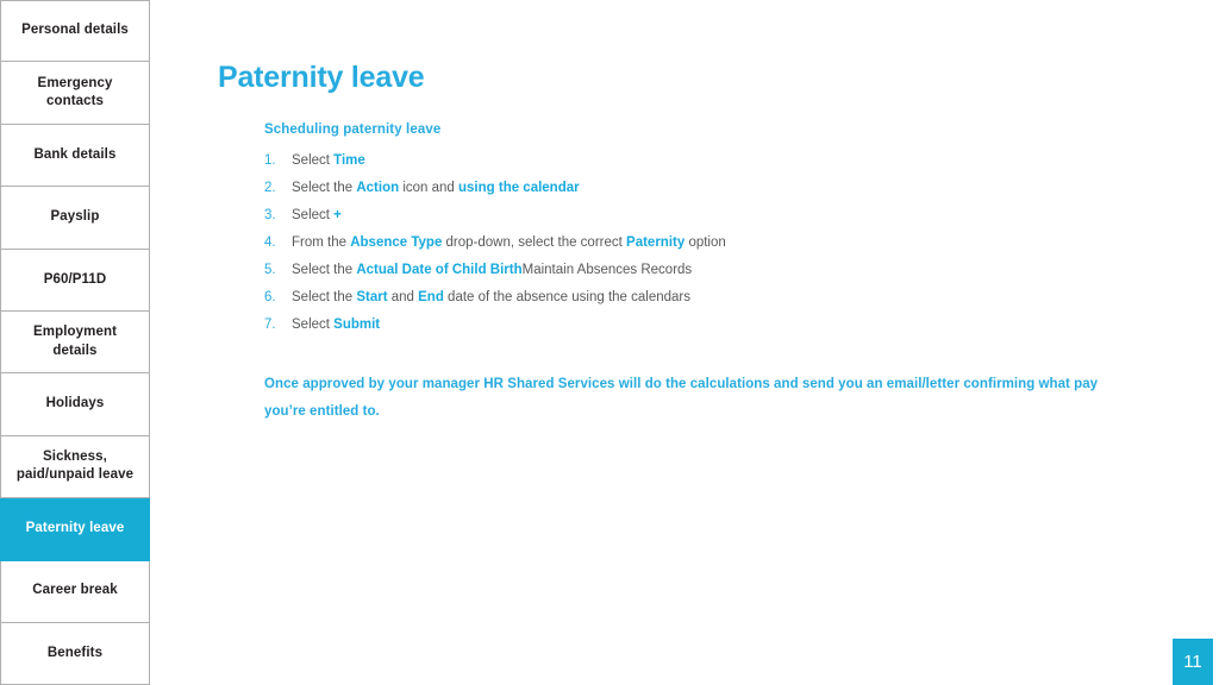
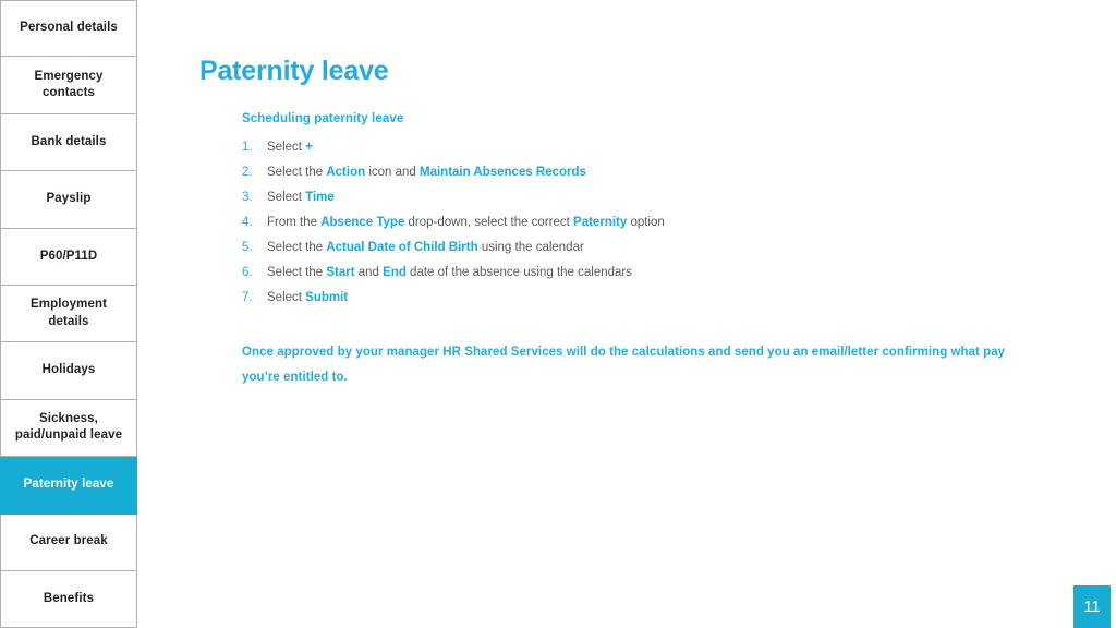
  Personal details
  Emergency
  contacts
  Bank details
  Payslip
  P60/P11D
  Employment
  details
  Holidays
  Sickness,
  paid/unpaid leave
  Paternity leave
  Career break
  Benefits
  Paternity leave
  Scheduling paternity leave
  1.
- Select Time
+ Select +
  2.
- Select the Action icon and using the calendar
+ Select the Action icon and Maintain Absences Records
  3.
- Select +
+ Select Time
  4.
  From the Absence Type drop-down, select the correct Paternity option
  5.
- Select the Actual Date of Child BirthMaintain Absences Records
+ Select the Actual Date of Child Birth using the calendar
  6.
  Select the Start and End date of the absence using the calendars
  7.
  Select Submit
  Once approved by your manager HR Shared Services will do the calculations and send you an email/letter confirming what pay you’re entitled to.
  11
